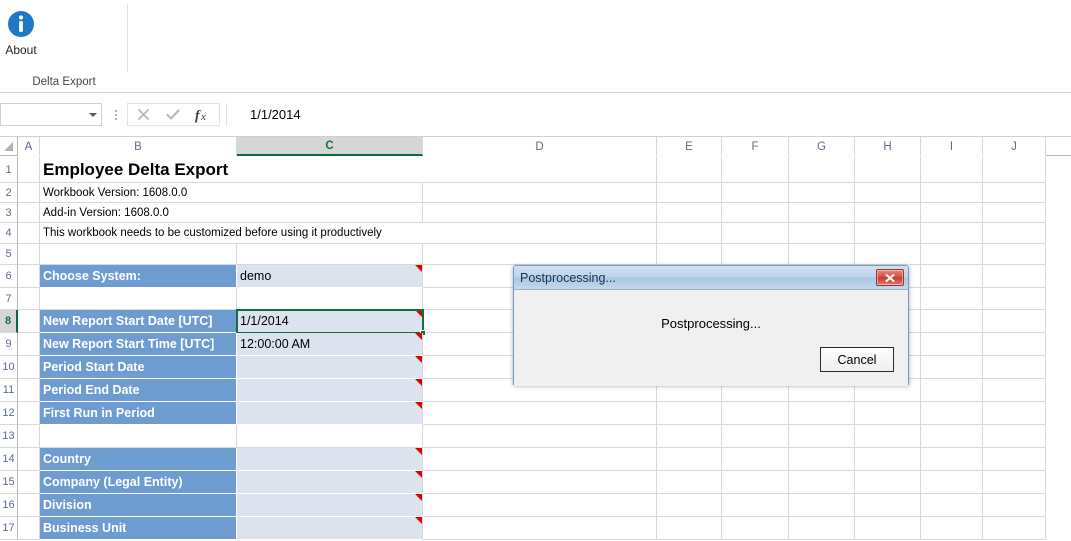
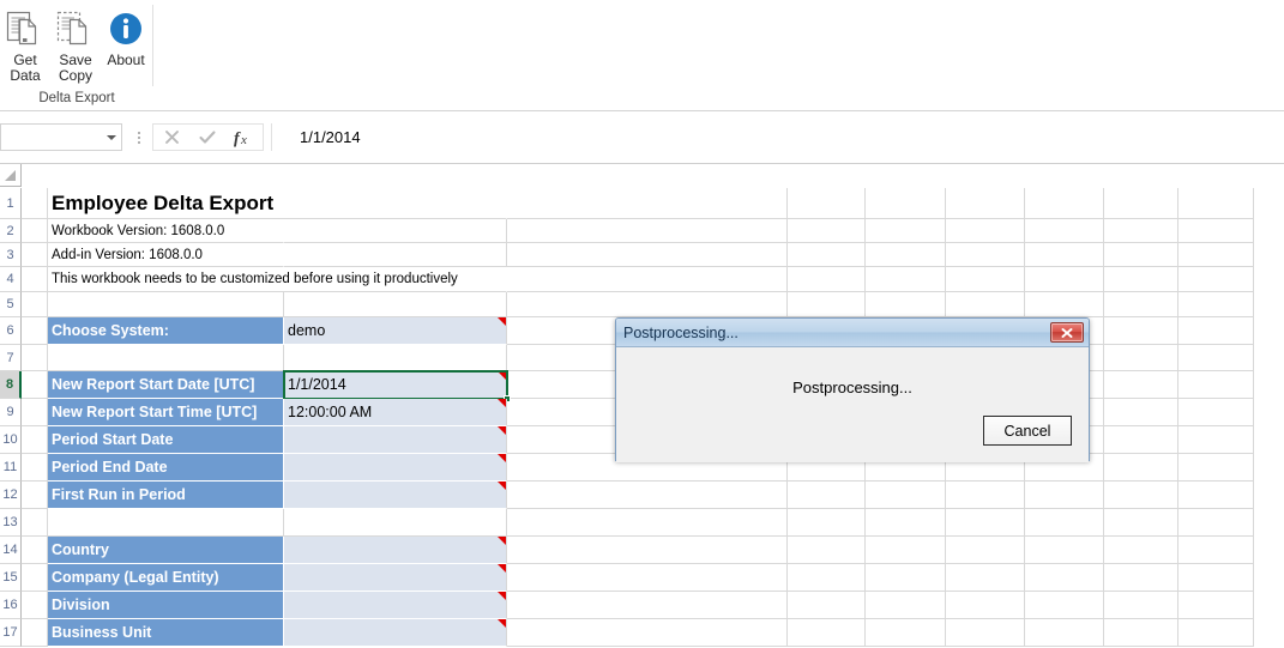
+ Get
+ Data
+ Save
+ Copy
  About
  Delta Export
  f
  x
  1/1/2014
- A
- B
- C
- D
- E
- F
- G
- H
- I
- J
  1
  2
  3
  4
  5
  6
  7
  8
  9
  10
  11
  12
  13
  14
  15
  16
  17
  Employee Delta Export
  Workbook Version: 1608.0.0
  Add-in Version: 1608.0.0
  This workbook needs to be customized before using it productively
  Choose System:
  demo
  New Report Start Date [UTC]
  1/1/2014
  New Report Start Time [UTC]
  12:00:00 AM
  Period Start Date
  Period End Date
  First Run in Period
  Country
  Company (Legal Entity)
  Division
  Business Unit
  Postprocessing...
  Postprocessing...
  Cancel
